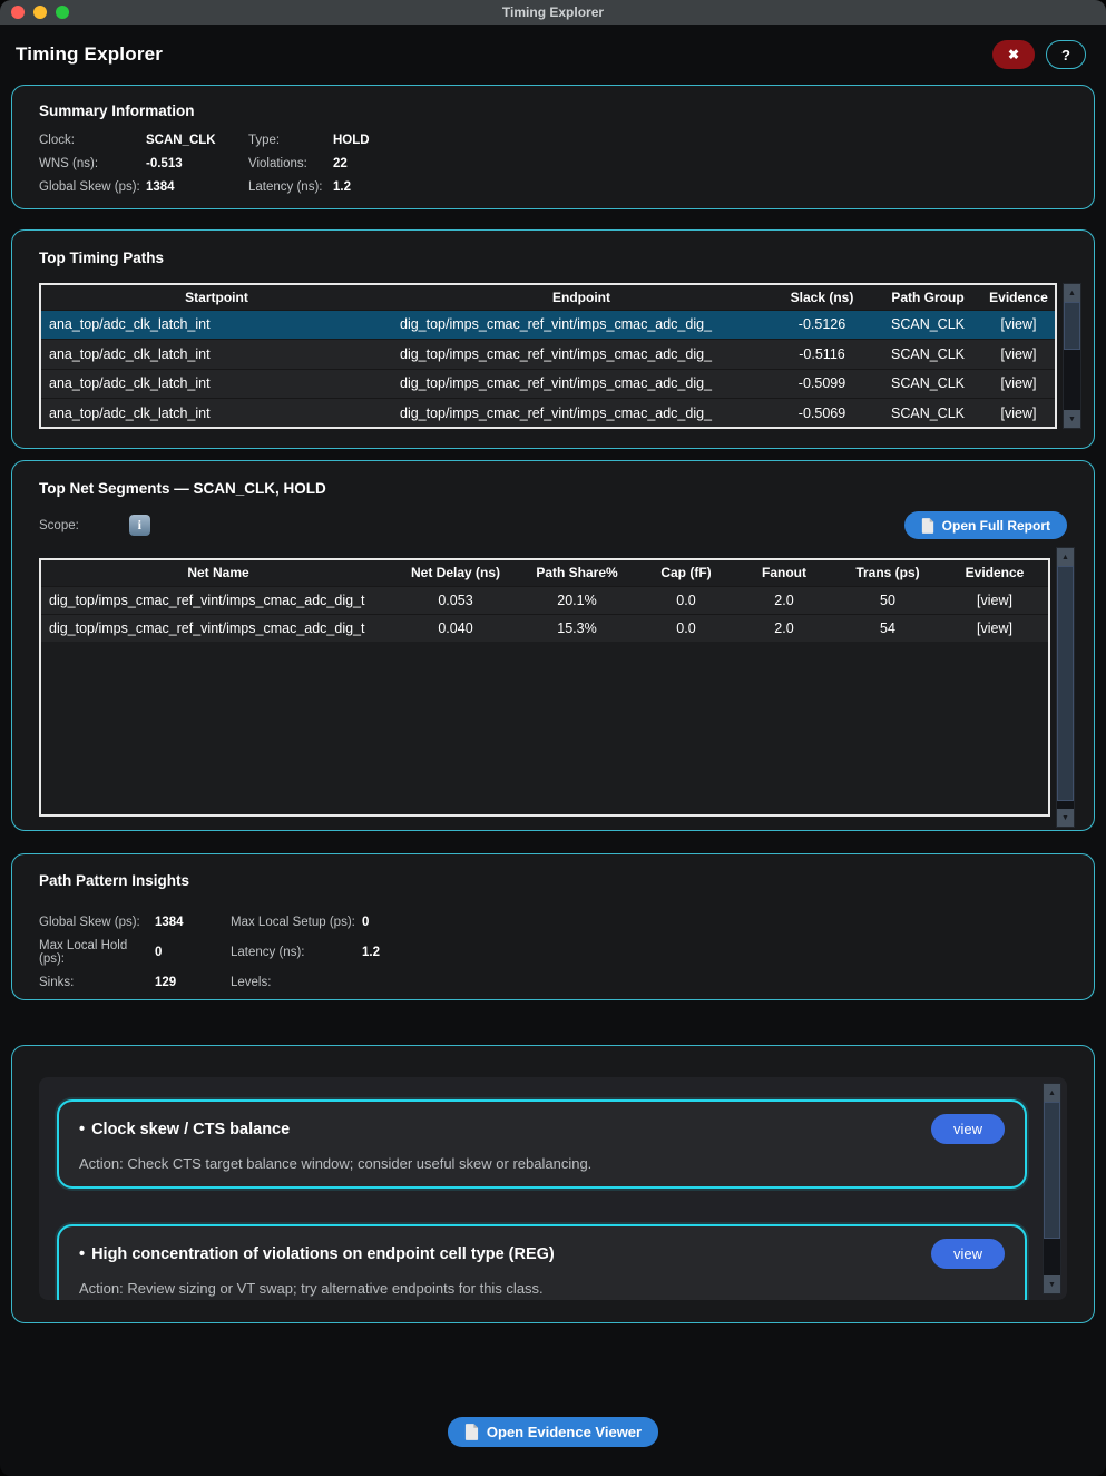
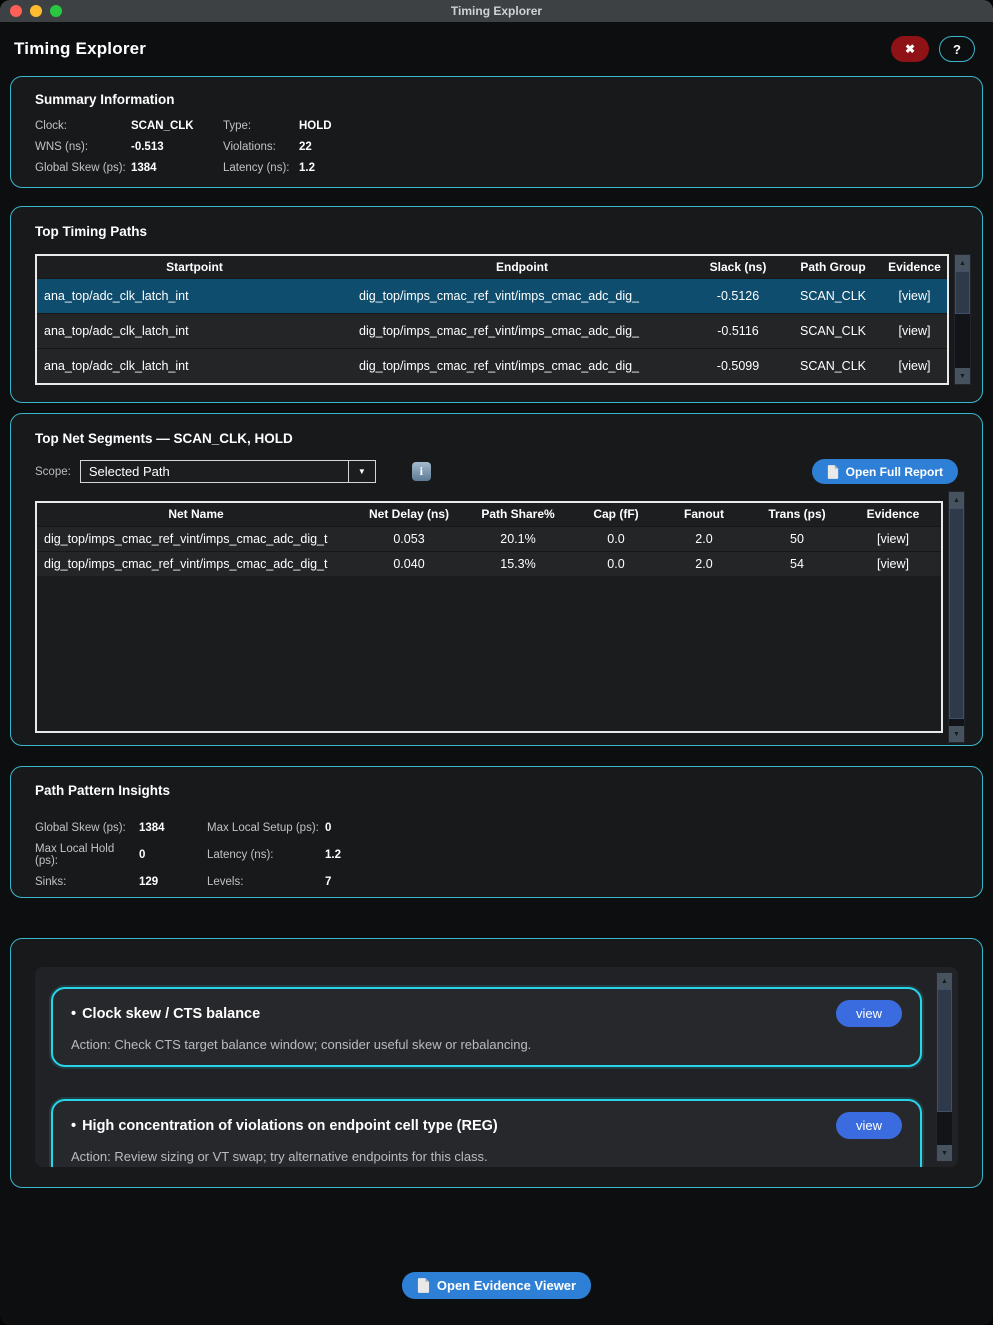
  Timing Explorer
  Timing Explorer
  ✖
  ?
  Summary Information
  Clock:
  SCAN_CLK
  Type:
  HOLD
  WNS (ns):
  -0.513
  Violations:
  22
  Global Skew (ps):
  1384
  Latency (ns):
  1.2
  Top Timing Paths
  Startpoint	Endpoint	Slack (ns)	Path Group	Evidence
  ana_top/adc_clk_latch_int	dig_top/imps_cmac_ref_vint/imps_cmac_adc_dig_	-0.5126	SCAN_CLK	[view]
  ana_top/adc_clk_latch_int	dig_top/imps_cmac_ref_vint/imps_cmac_adc_dig_	-0.5116	SCAN_CLK	[view]
  ana_top/adc_clk_latch_int	dig_top/imps_cmac_ref_vint/imps_cmac_adc_dig_	-0.5099	SCAN_CLK	[view]
- ana_top/adc_clk_latch_int	dig_top/imps_cmac_ref_vint/imps_cmac_adc_dig_	-0.5069	SCAN_CLK	[view]
  Top Net Segments — SCAN_CLK, HOLD
  Scope:
+ Selected Path
+ ▼
  i
  Open Full Report
  Net Name	Net Delay (ns)	Path Share%	Cap (fF)	Fanout	Trans (ps)	Evidence
  dig_top/imps_cmac_ref_vint/imps_cmac_adc_dig_t	0.053	20.1%	0.0	2.0	50	[view]
  dig_top/imps_cmac_ref_vint/imps_cmac_adc_dig_t	0.040	15.3%	0.0	2.0	54	[view]
  Path Pattern Insights
  Global Skew (ps):
  1384
  Max Local Setup (ps):
  0
  Max Local Hold (ps):
  0
  Latency (ns):
  1.2
  Sinks:
  129
  Levels:
+ 7
  • Clock skew / CTS balance
  view
  Action: Check CTS target balance window; consider useful skew or rebalancing.
  • High concentration of violations on endpoint cell type (REG)
  view
  Action: Review sizing or VT swap; try alternative endpoints for this class.
  Open Evidence Viewer
